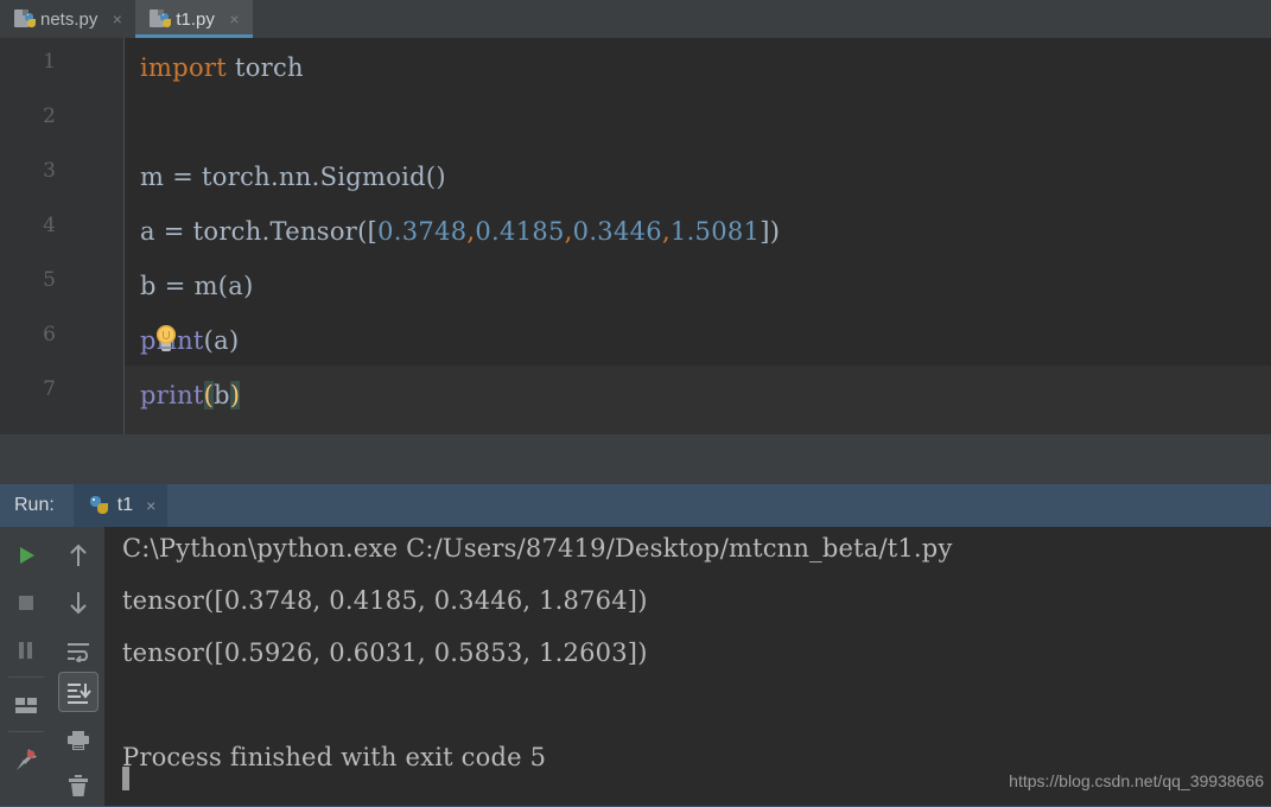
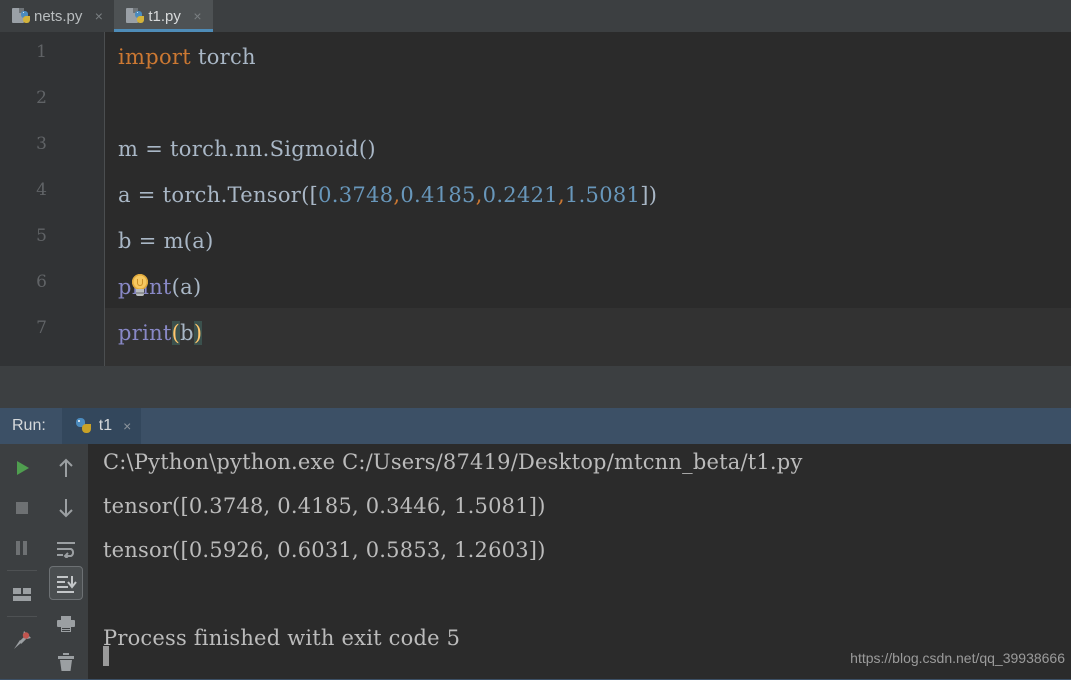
  nets.py
  ×
  t1.py
  ×
  1
  2
  3
  4
  5
  6
  7
  import torch
  m = torch.nn.Sigmoid()
- a = torch.Tensor([0.3748,0.4185,0.3446,1.5081])
+ a = torch.Tensor([0.3748,0.4185,0.2421,1.5081])
  b = m(a)
  pnt(a)
  print(b)
  Run:
  t1
  ×
  C:\Python\python.exe C:/Users/87419/Desktop/mtcnn_beta/t1.py
- tensor([0.3748, 0.4185, 0.3446, 1.8764])
+ tensor([0.3748, 0.4185, 0.3446, 1.5081])
  tensor([0.5926, 0.6031, 0.5853, 1.2603])
  Process finished with exit code 5
  https://blog.csdn.net/qq_39938666
